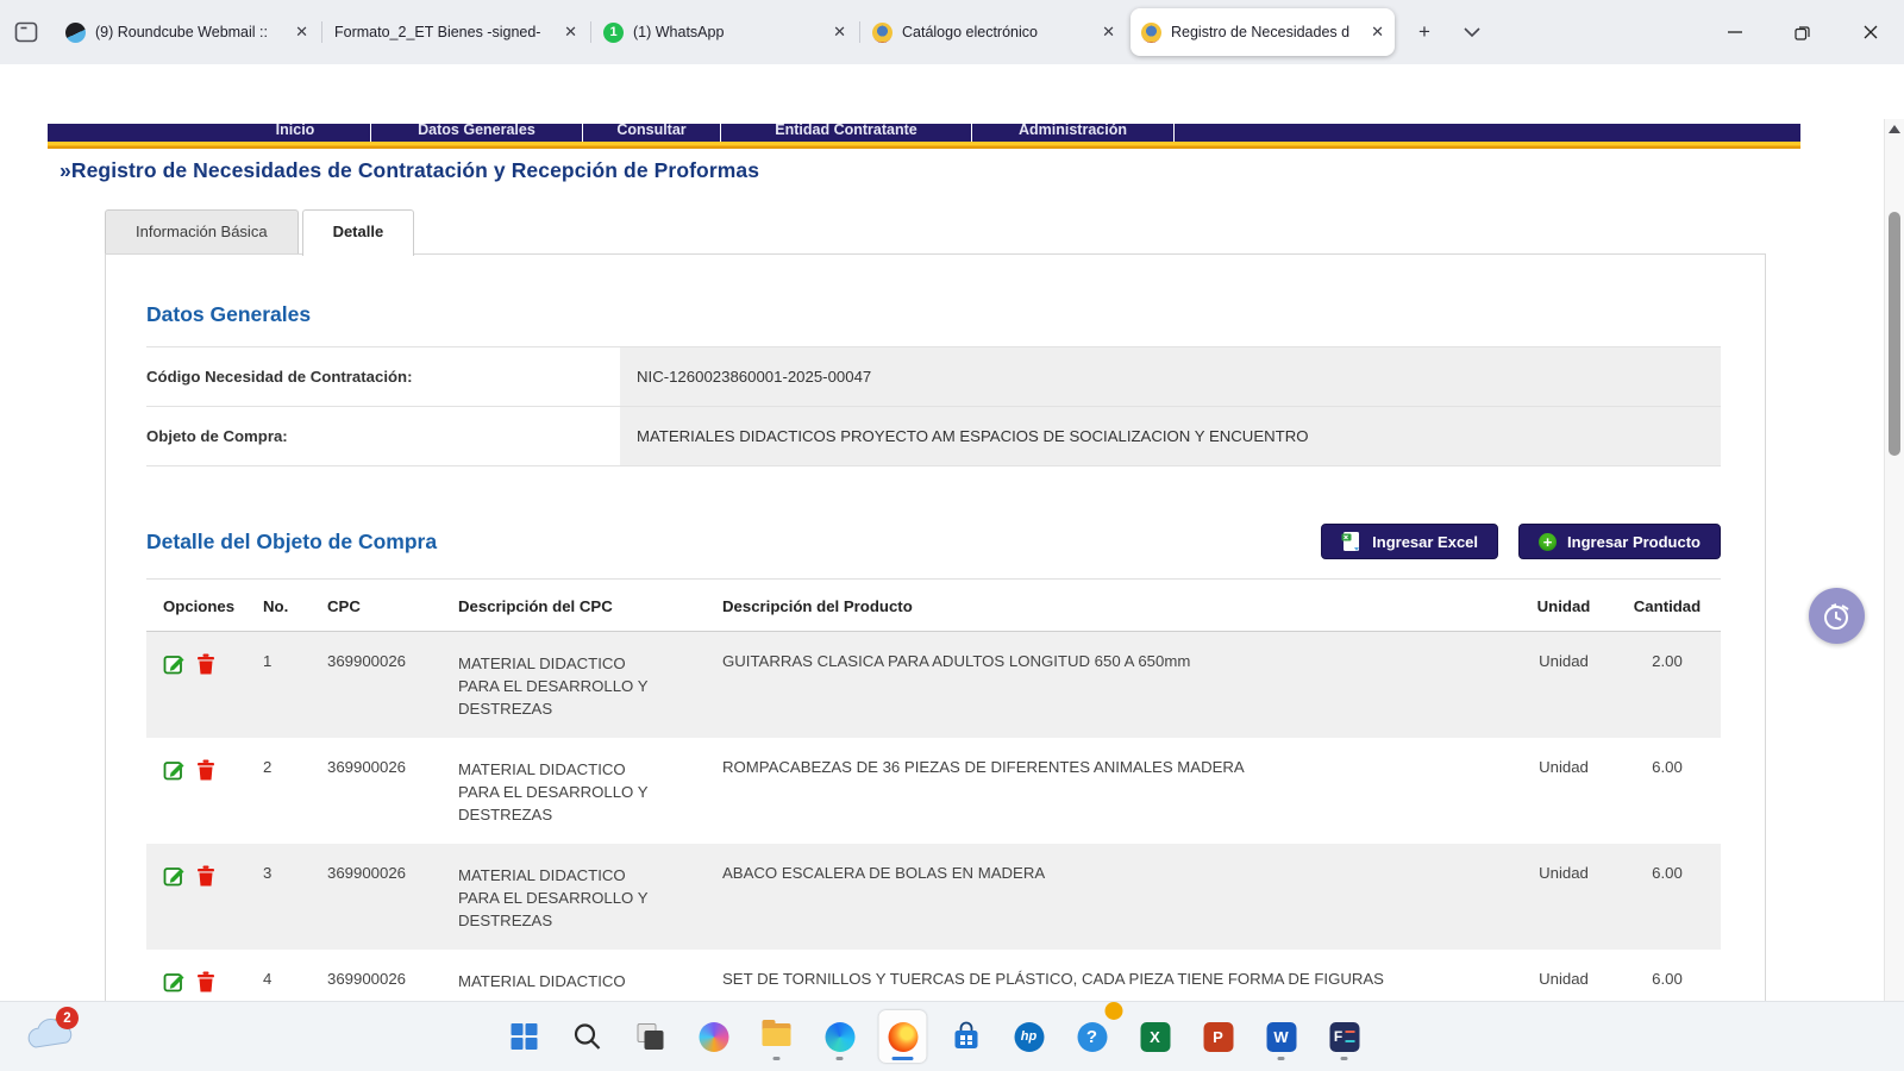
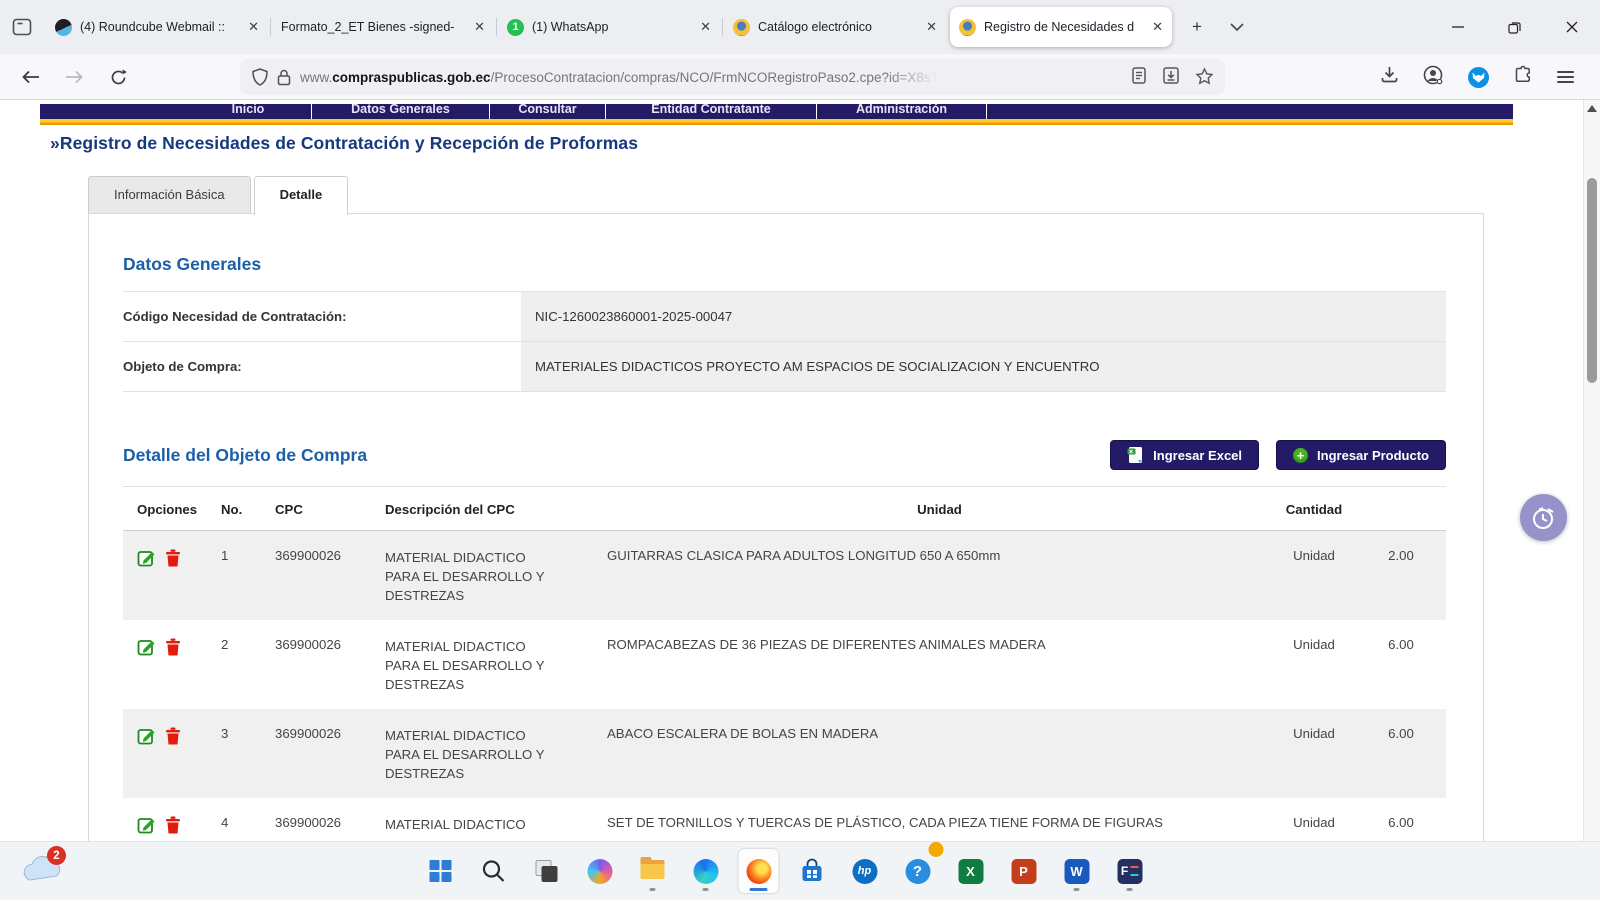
- (9) Roundcube Webmail ::
+ (4) Roundcube Webmail ::
  ✕
  Formato_2_ET Bienes -signed-
  ✕
  1
  (1) WhatsApp
  ✕
  Catálogo electrónico
  ✕
  Registro de Necesidades d
  ✕
  +
+ www.compraspublicas.gob.ec/ProcesoContratacion/compras/NCO/FrmNCORegistroPaso2.cpe?id=X8sT
  Inicio
  Datos Generales
  Consultar
  Entidad Contratante
  Administración
  »Registro de Necesidades de Contratación y Recepción de Proformas
  Información Básica
  Detalle
  Datos Generales
  Código Necesidad de Contratación:
  NIC-1260023860001-2025-00047
  Objeto de Compra:
  MATERIALES DIDACTICOS PROYECTO AM ESPACIOS DE SOCIALIZACION Y ENCUENTRO
  Detalle del Objeto de Compra
  Ingresar Excel
  +
  Ingresar Producto
  Opciones
  No.
  CPC
  Descripción del CPC
- Descripción del Producto
  Unidad
  Cantidad
  1
  369900026
  MATERIAL DIDACTICO PARA EL DESARROLLO Y DESTREZAS
  GUITARRAS CLASICA PARA ADULTOS LONGITUD 650 A 650mm
  Unidad
  2.00
  2
  369900026
  MATERIAL DIDACTICO PARA EL DESARROLLO Y DESTREZAS
  ROMPACABEZAS DE 36 PIEZAS DE DIFERENTES ANIMALES MADERA
  Unidad
  6.00
  3
  369900026
  MATERIAL DIDACTICO PARA EL DESARROLLO Y DESTREZAS
  ABACO ESCALERA DE BOLAS EN MADERA
  Unidad
  6.00
  4
  369900026
  MATERIAL DIDACTICO
  SET DE TORNILLOS Y TUERCAS DE PLÁSTICO, CADA PIEZA TIENE FORMA DE FIGURAS
  Unidad
  6.00
  2
  hp
  ?
  X
  P
  W
  F
